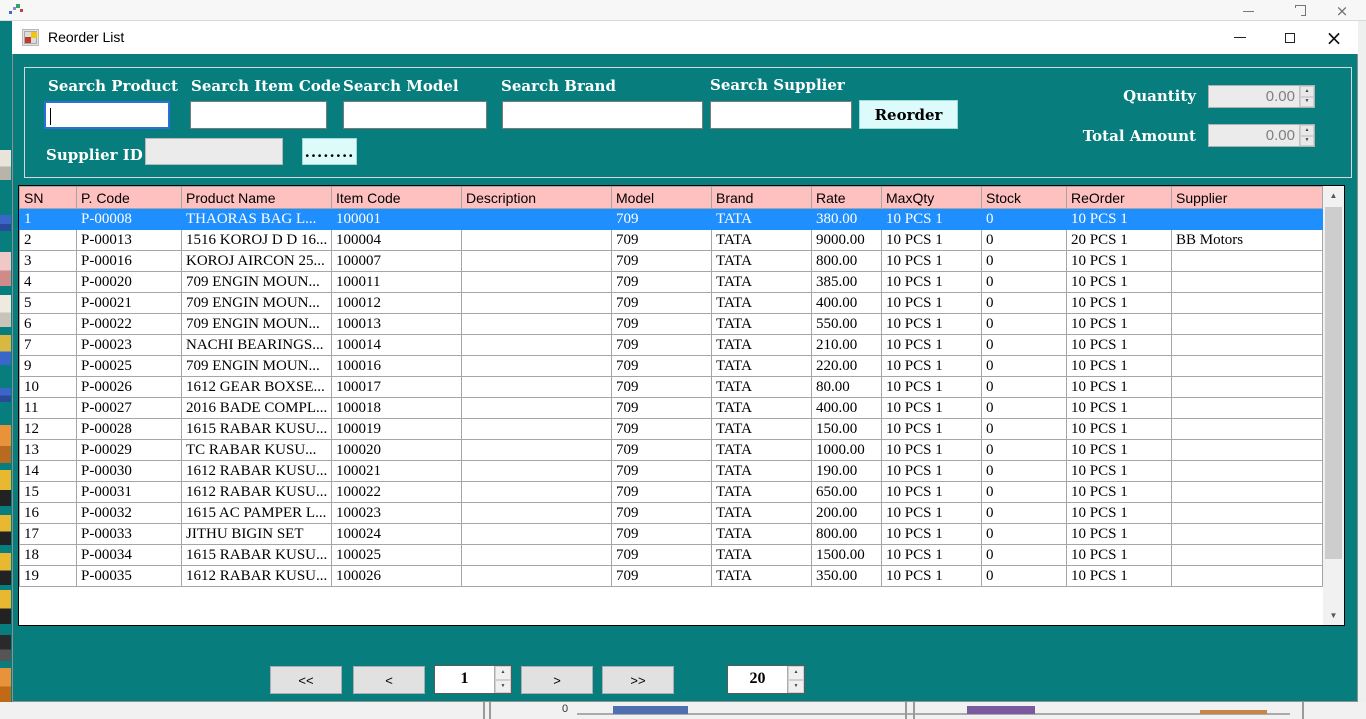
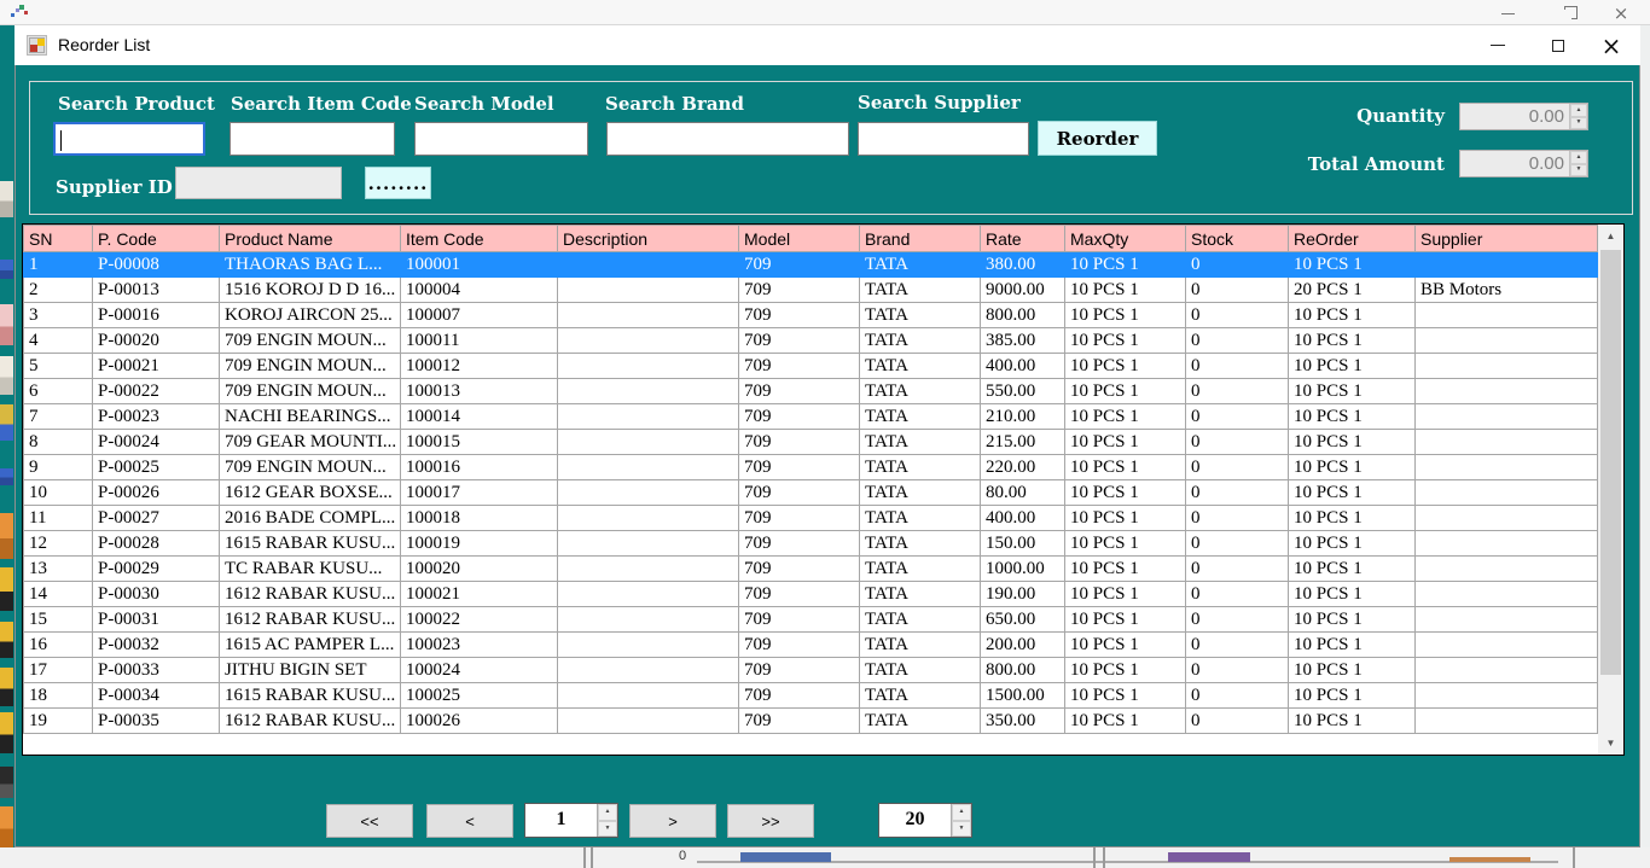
  ×
  0
  Reorder List
  ×
  Search Product
  Search Item Code
  Search Model
  Search Brand
  Search Supplier
  Reorder
  Quantity
  0.00
  Total Amount
  0.00
  Supplier ID
  ........
  SN	P. Code	Product Name	Item Code	Description	Model	Brand	Rate	MaxQty	Stock	ReOrder	Supplier
  1	P-00008	THAORAS BAG L...	100001		709	TATA	380.00	10 PCS 1	0	10 PCS 1
  2	P-00013	1516 KOROJ D D 16...	100004		709	TATA	9000.00	10 PCS 1	0	20 PCS 1	BB Motors
  3	P-00016	KOROJ AIRCON 25...	100007		709	TATA	800.00	10 PCS 1	0	10 PCS 1
  4	P-00020	709 ENGIN MOUN...	100011		709	TATA	385.00	10 PCS 1	0	10 PCS 1
  5	P-00021	709 ENGIN MOUN...	100012		709	TATA	400.00	10 PCS 1	0	10 PCS 1
  6	P-00022	709 ENGIN MOUN...	100013		709	TATA	550.00	10 PCS 1	0	10 PCS 1
  7	P-00023	NACHI BEARINGS...	100014		709	TATA	210.00	10 PCS 1	0	10 PCS 1
+ 8	P-00024	709 GEAR MOUNTI...	100015		709	TATA	215.00	10 PCS 1	0	10 PCS 1
  9	P-00025	709 ENGIN MOUN...	100016		709	TATA	220.00	10 PCS 1	0	10 PCS 1
  10	P-00026	1612 GEAR BOXSE...	100017		709	TATA	80.00	10 PCS 1	0	10 PCS 1
  11	P-00027	2016 BADE COMPL...	100018		709	TATA	400.00	10 PCS 1	0	10 PCS 1
  12	P-00028	1615 RABAR KUSU...	100019		709	TATA	150.00	10 PCS 1	0	10 PCS 1
  13	P-00029	TC RABAR KUSU...	100020		709	TATA	1000.00	10 PCS 1	0	10 PCS 1
  14	P-00030	1612 RABAR KUSU...	100021		709	TATA	190.00	10 PCS 1	0	10 PCS 1
  15	P-00031	1612 RABAR KUSU...	100022		709	TATA	650.00	10 PCS 1	0	10 PCS 1
  16	P-00032	1615 AC PAMPER L...	100023		709	TATA	200.00	10 PCS 1	0	10 PCS 1
  17	P-00033	JITHU BIGIN SET	100024		709	TATA	800.00	10 PCS 1	0	10 PCS 1
  18	P-00034	1615 RABAR KUSU...	100025		709	TATA	1500.00	10 PCS 1	0	10 PCS 1
  19	P-00035	1612 RABAR KUSU...	100026		709	TATA	350.00	10 PCS 1	0	10 PCS 1
  ▲
  ▼
  <<
  <
  1
  >
  >>
  20
